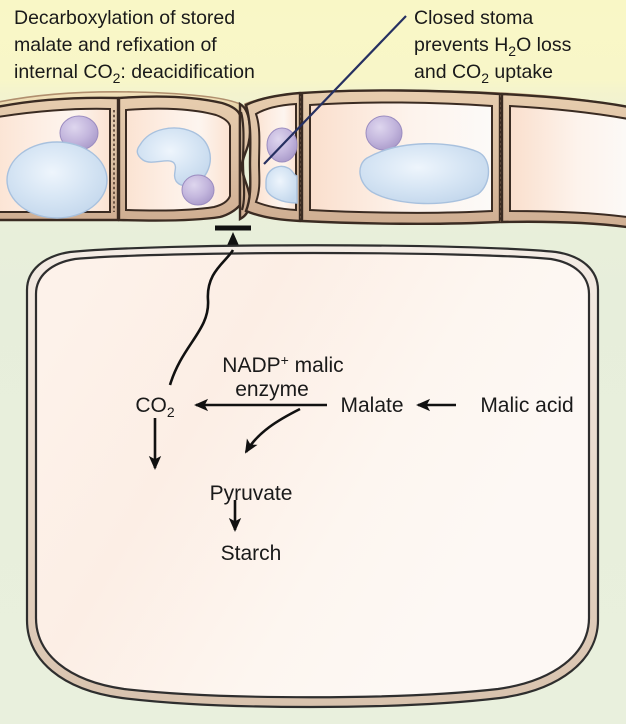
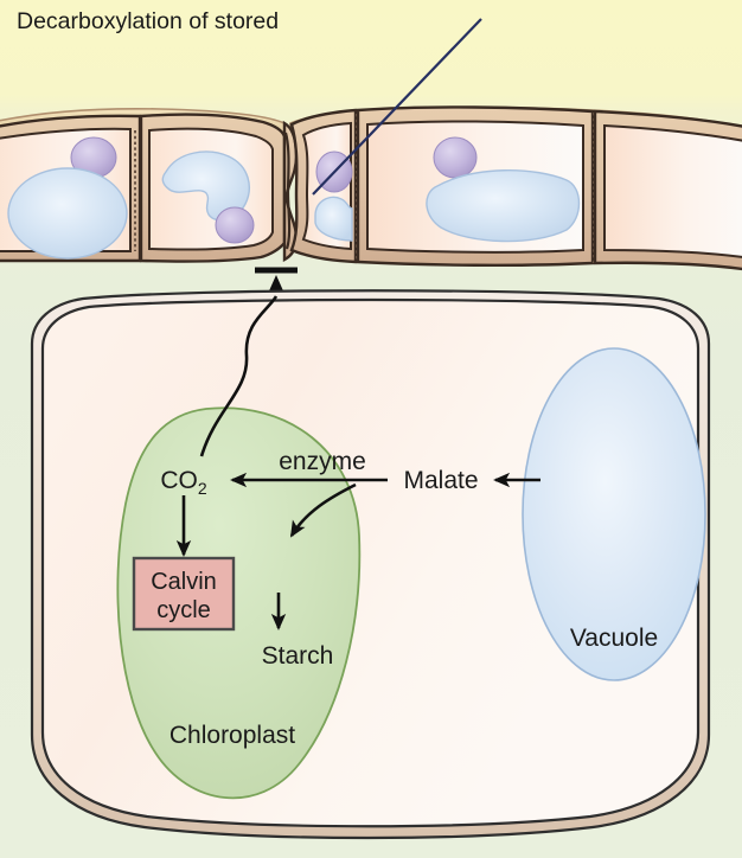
+ Chloroplast
+ Vacuole
+ Calvin
+ cycle
  CO2
  Malate
- Malic acid
- Pyruvate
  Starch
- NADP+ malic
  enzyme
  Decarboxylation of stored
- malate and refixation of
- internal CO2: deacidification
- Closed stoma
- prevents H2O loss
- and CO2 uptake
